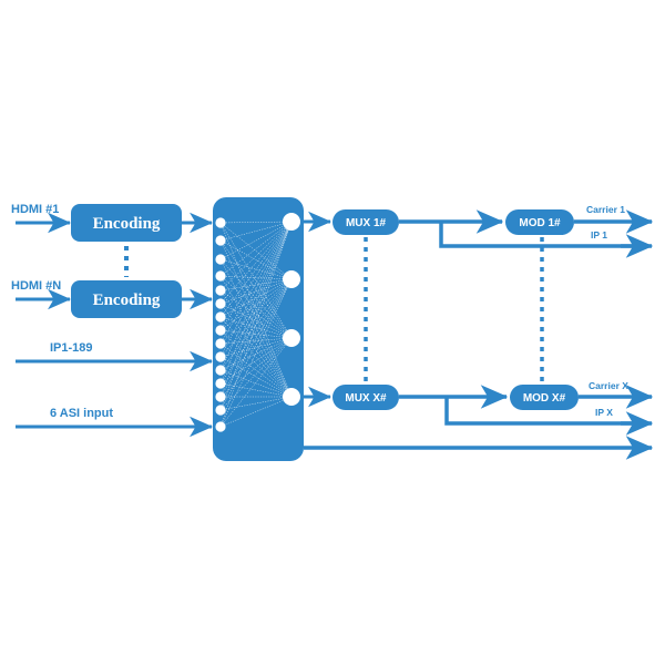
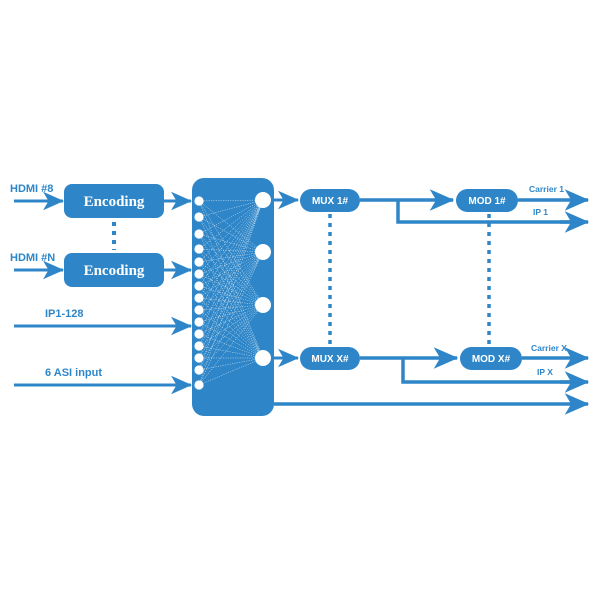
- HDMI #1
+ HDMI #8
  HDMI #N
- IP1-189
+ IP1-128
  6 ASI input
  Encoding
  Encoding
  MUX 1#
  MUX X#
  MOD 1#
  MOD X#
  Carrier 1
  IP 1
  Carrier X
  IP X
